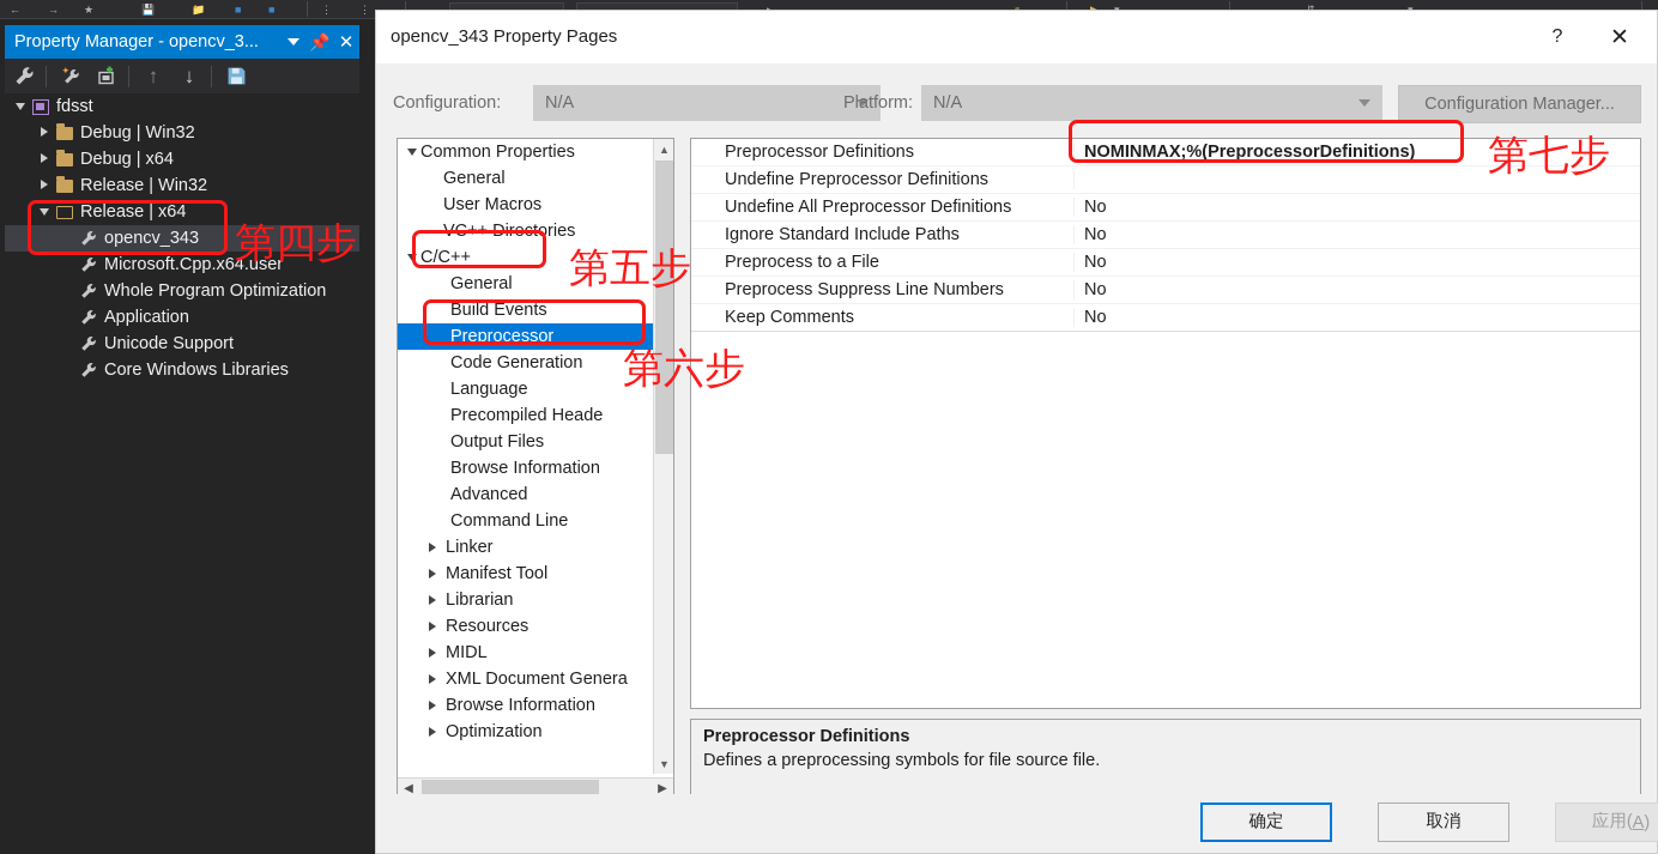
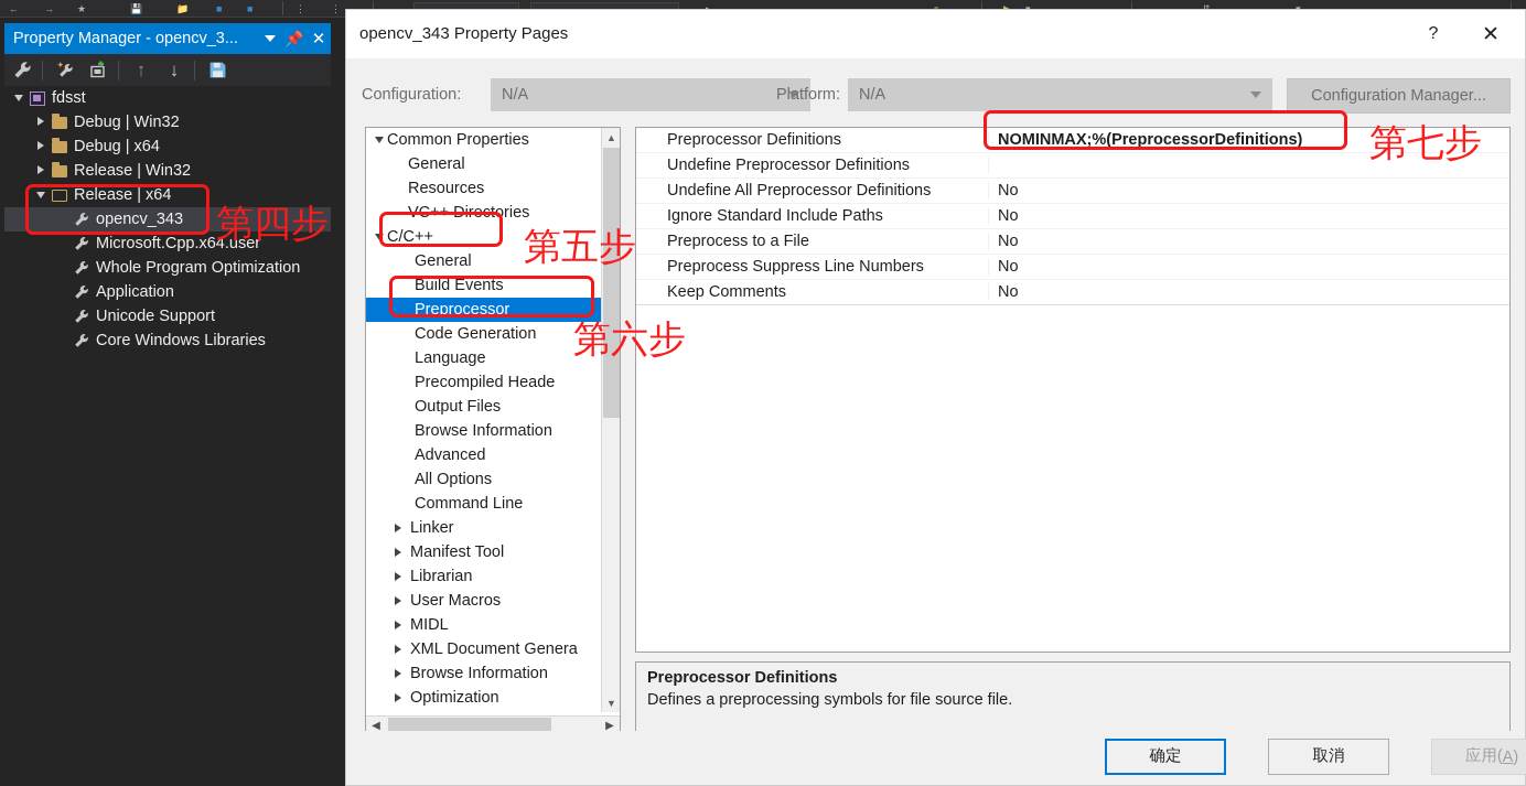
  ←
  →
  ★
  💾
  📁
  ■
  ■
  ⋮
  ⋮
  Property Manager - opencv_3...
  📌
  ✕
  ↑
  ↓
  fdsst
  Debug | Win32
  Debug | x64
  Release | Win32
  Release | x64
  opencv_343
  Microsoft.Cpp.x64.user
  Whole Program Optimization
  Application
  Unicode Support
  Core Windows Libraries
  opencv_343 Property Pages
  ?
  ✕
  Configuration:
  N/A
  Platform:
  N/A
  Configuration Manager...
  Common Properties
  General
- User Macros
+ Resources
  VC++ Directories
  C/C++
  General
  Build Events
  Preprocessor
  Code Generation
  Language
  Precompiled Heade
  Output Files
  Browse Information
  Advanced
+ All Options
  Command Line
  Linker
  Manifest Tool
  Librarian
- Resources
+ User Macros
  MIDL
  XML Document Genera
  Browse Information
  Optimization
  ▲
  ▼
  ◀
  ▶
  Preprocessor Definitions
  NOMINMAX;%(PreprocessorDefinitions)
  Undefine Preprocessor Definitions
  Undefine All Preprocessor Definitions
  No
  Ignore Standard Include Paths
  No
  Preprocess to a File
  No
  Preprocess Suppress Line Numbers
  No
  Keep Comments
  No
  Preprocessor Definitions
  Defines a preprocessing symbols for file source file.
  确定
  取消
  应用(
  A
  )
  第四步
  第五步
  第六步
  第七步
